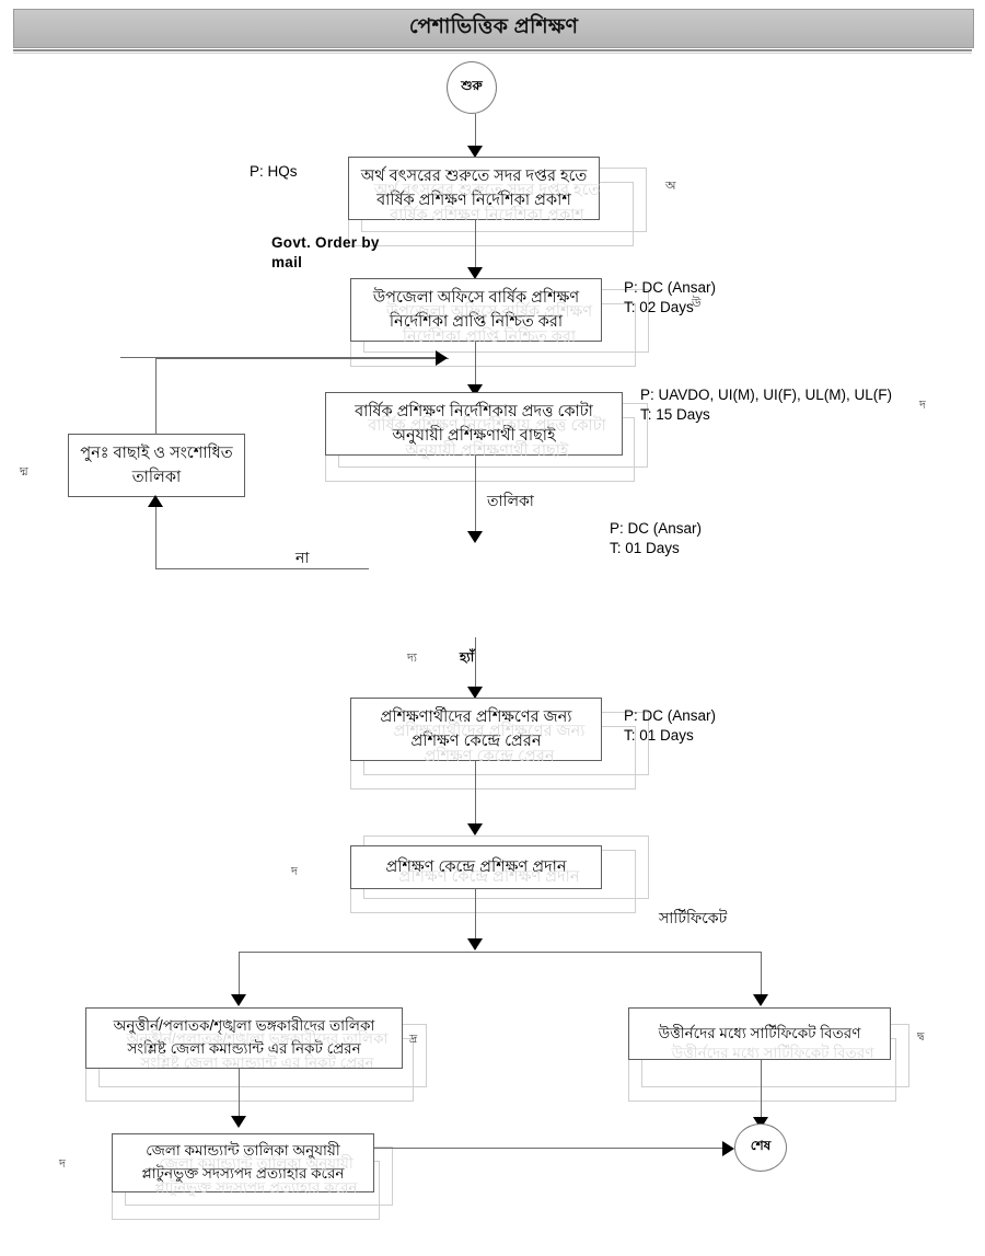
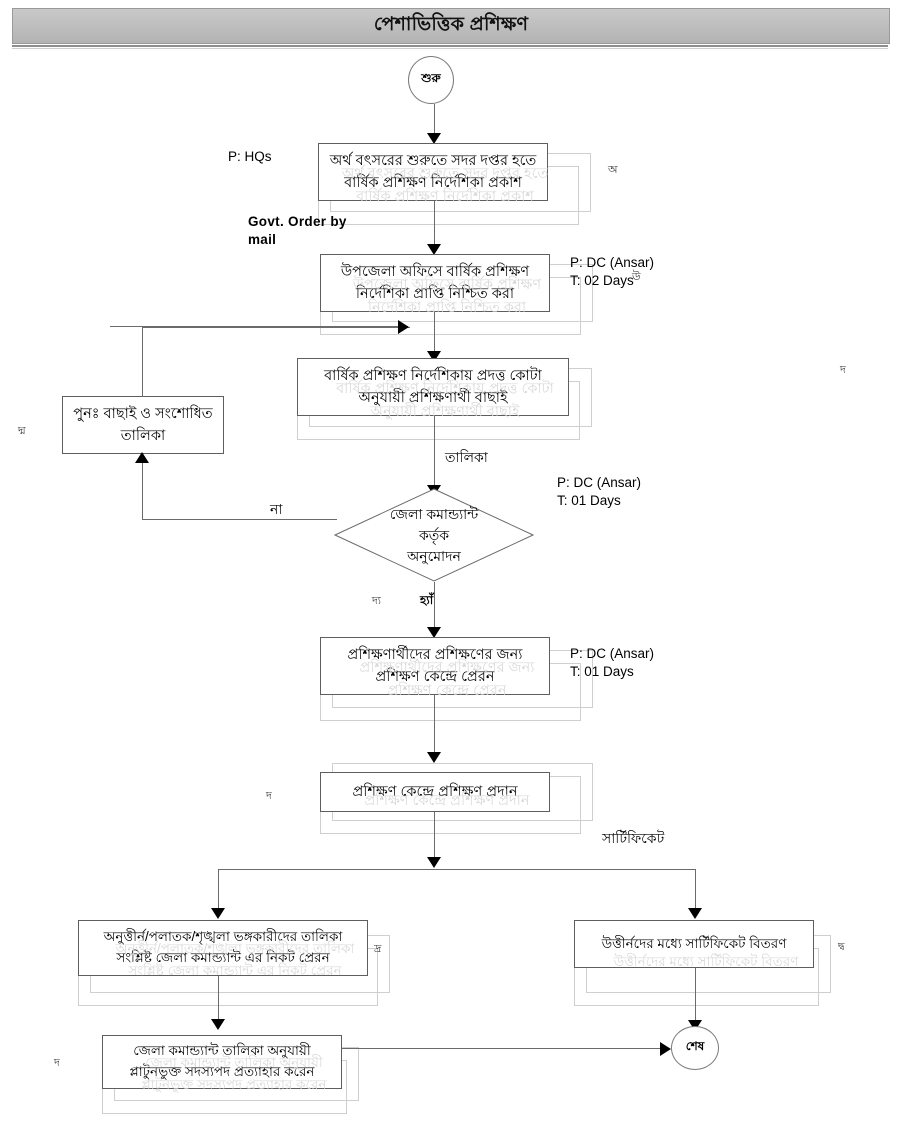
  পেশাভিত্তিক প্রশিক্ষণ
  শুরু
  অর্থ বৎসরের শুরুতে সদর দপ্তর হতে
  বার্ষিক প্রশিক্ষণ নির্দেশিকা প্রকাশ
  অর্থ বৎসরের শুরুতে সদর দপ্তর হতে
  বার্ষিক প্রশিক্ষণ নির্দেশিকা প্রকাশ
  P: HQs
  Govt. Order by
  mail
  অ
  উপজেলা অফিসে বার্ষিক প্রশিক্ষণ
  নির্দেশিকা প্রাপ্তি নিশ্চিত করা
  উপজেলা অফিসে বার্ষিক প্রশিক্ষণ
  নির্দেশিকা প্রাপ্তি নিশ্চিত করা
  P: DC (Ansar)
  T: 02 Days
  উ
  বার্ষিক প্রশিক্ষণ নির্দেশিকায় প্রদত্ত কোটা
  অনুযায়ী প্রশিক্ষণার্থী বাছাই
  বার্ষিক প্রশিক্ষণ নির্দেশিকায় প্রদত্ত কোটা
  অনুযায়ী প্রশিক্ষণার্থী বাছাই
- P: UAVDO, UI(M), UI(F), UL(M), UL(F)
- T: 15 Days
  দ
  তালিকা
  পুনঃ বাছাই ও সংশোধিত
  তালিকা
  দ্ম
  না
+ জেলা কমান্ড্যান্ট
+ কর্তৃক
+ অনুমোদন
  P: DC (Ansar)
  T: 01 Days
  হ্যাঁ
  দ্য
  প্রশিক্ষণার্থীদের প্রশিক্ষণের জন্য
  প্রশিক্ষণ কেন্দ্রে প্রেরন
  প্রশিক্ষণার্থীদের প্রশিক্ষণের জন্য
  প্রশিক্ষণ কেন্দ্রে প্রেরন
  P: DC (Ansar)
  T: 01 Days
  প্রশিক্ষণ কেন্দ্রে প্রশিক্ষণ প্রদান
  প্রশিক্ষণ কেন্দ্রে প্রশিক্ষণ প্রদান
  দ
  সার্টিফিকেট
  অনুত্তীর্ন/পলাতক/শৃঙ্খলা ভঙ্গকারীদের তালিকা
  সংশ্লিষ্ট জেলা কমান্ড্যান্ট এর নিকট প্রেরন
  অনুত্তীর্ন/পলাতক/শৃঙ্খলা ভঙ্গকারীদের তালিকা
  সংশ্লিষ্ট জেলা কমান্ড্যান্ট এর নিকট প্রেরন
  দ্র
  উত্তীর্নদের মধ্যে সার্টিফিকেট বিতরণ
  উত্তীর্নদের মধ্যে সার্টিফিকেট বিতরণ
  দ্ব
  জেলা কমান্ড্যান্ট তালিকা অনুযায়ী
  প্লাটুনভুক্ত সদস্যপদ প্রত্যাহার করেন
  জেলা কমান্ড্যান্ট তালিকা অনুযায়ী
  প্লাটুনভুক্ত সদস্যপদ প্রত্যাহার করেন
  দ
  শেষ
